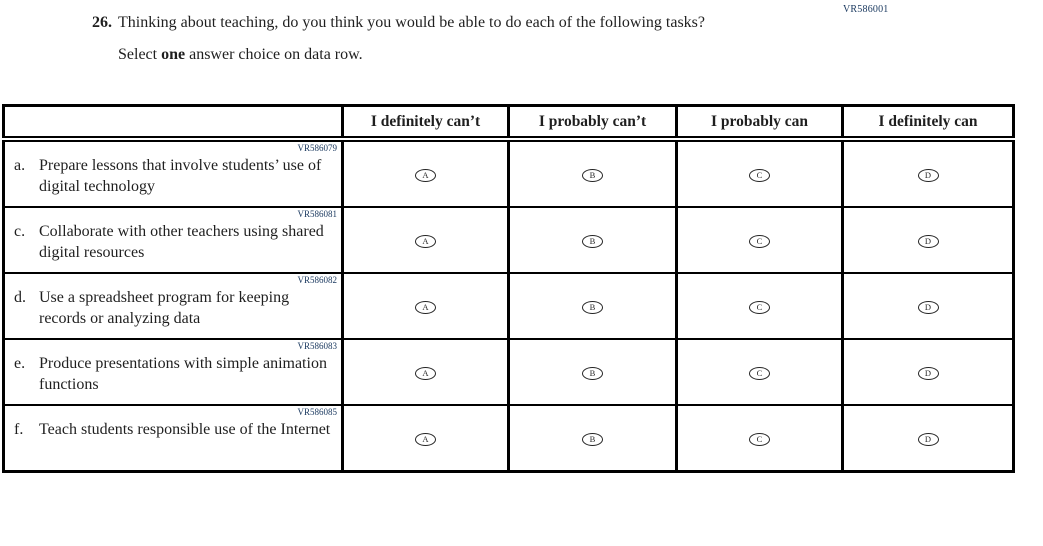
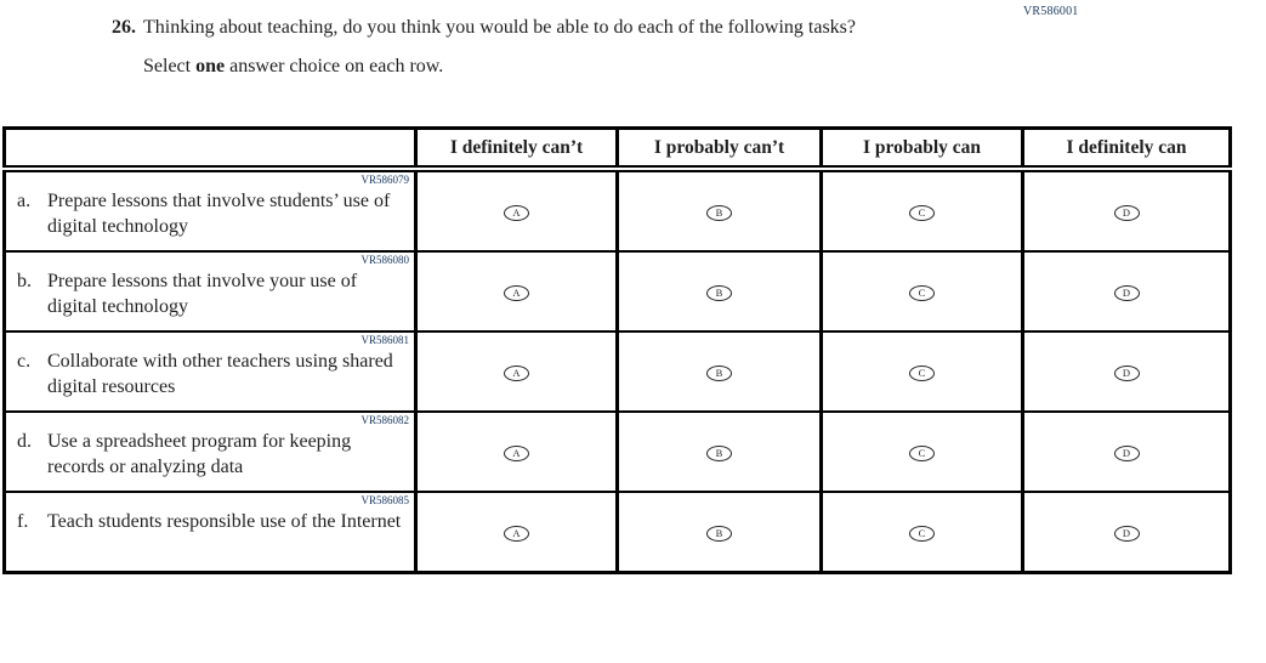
  VR586001
  26.
  Thinking about teaching, do you think you would be able to do each of the following tasks?
- Select one answer choice on data row.
+ Select one answer choice on each row.
  	I definitely can’t	I probably can’t	I probably can	I definitely can
  VR586079 a. Prepare lessons that involve students’ use of digital technology	A	B	C	D
+ VR586080 b. Prepare lessons that involve your use of digital technology	A	B	C	D
  VR586081 c. Collaborate with other teachers using shared digital resources	A	B	C	D
  VR586082 d. Use a spreadsheet program for keeping records or analyzing data	A	B	C	D
- VR586083 e. Produce presentations with simple animation functions	A	B	C	D
  VR586085 f. Teach students responsible use of the Internet	A	B	C	D
